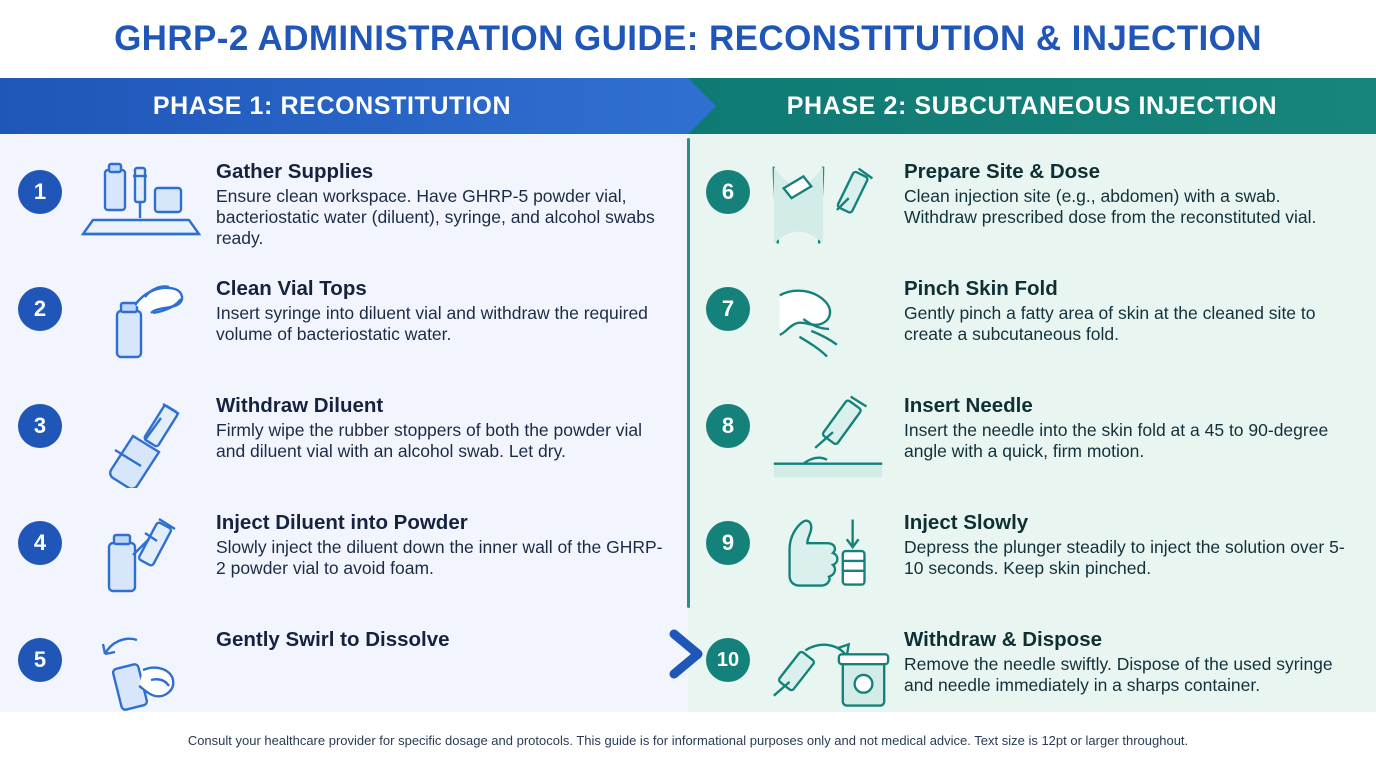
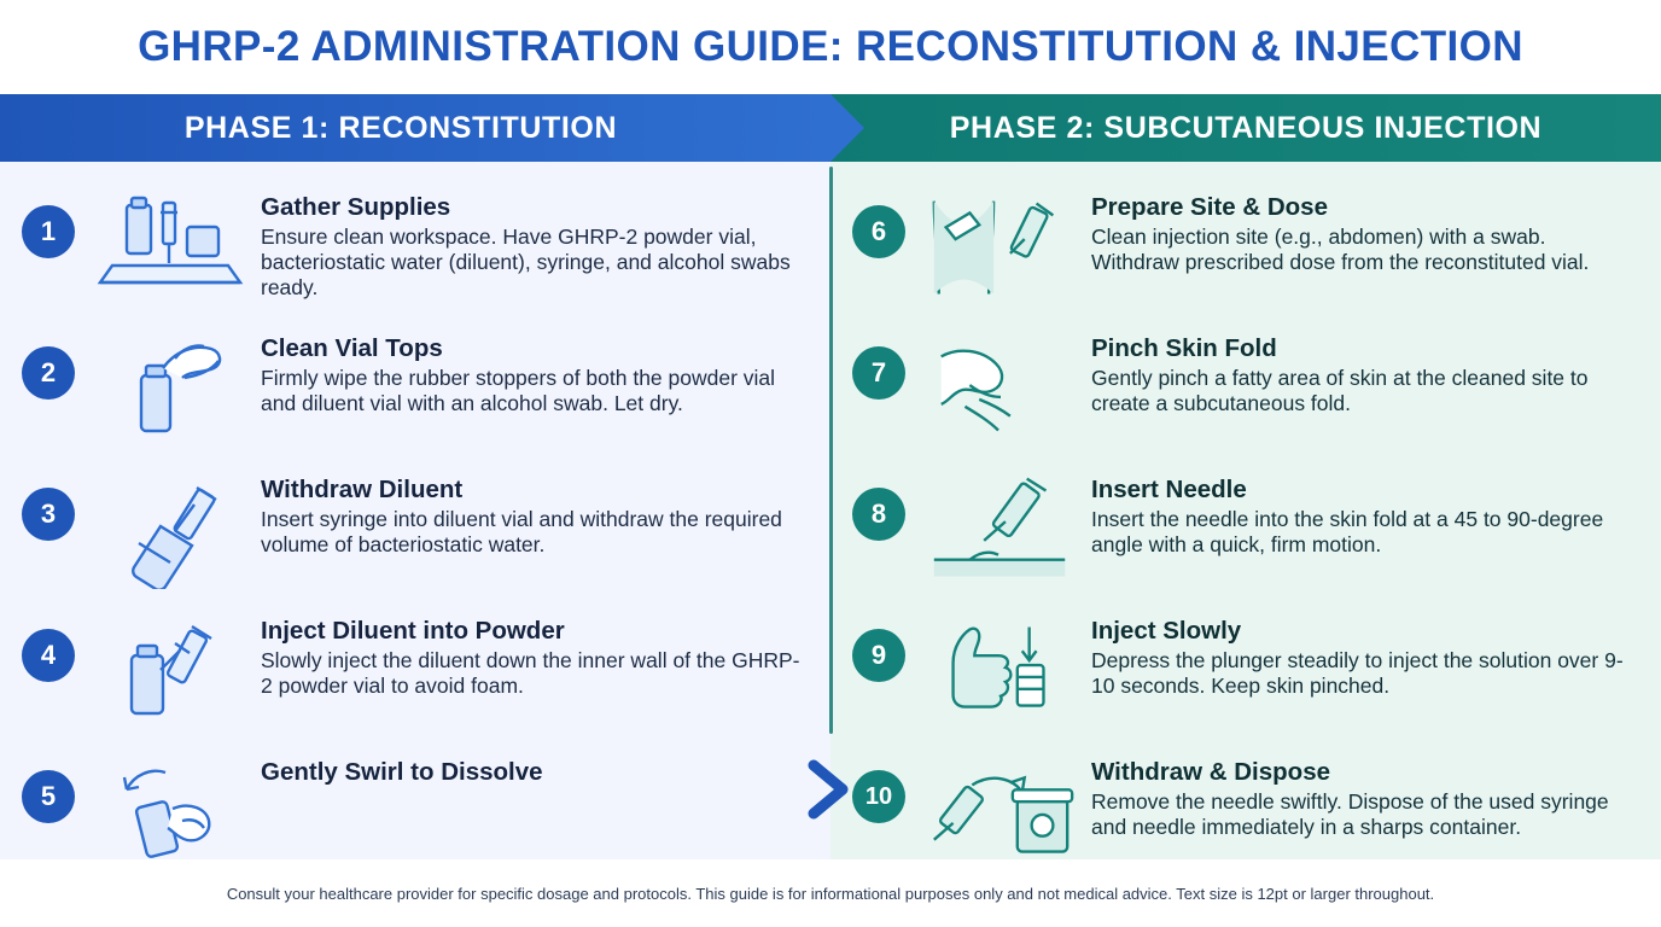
  GHRP-2 ADMINISTRATION GUIDE: RECONSTITUTION & INJECTION
  PHASE 1: RECONSTITUTION
  PHASE 2: SUBCUTANEOUS INJECTION
  1
  Gather Supplies
- Ensure clean workspace. Have GHRP-5 powder vial, bacteriostatic water (diluent), syringe, and alcohol swabs ready.
+ Ensure clean workspace. Have GHRP-2 powder vial, bacteriostatic water (diluent), syringe, and alcohol swabs ready.
  2
  Clean Vial Tops
- Insert syringe into diluent vial and withdraw the required volume of bacteriostatic water.
+ Firmly wipe the rubber stoppers of both the powder vial and diluent vial with an alcohol swab. Let dry.
  3
  Withdraw Diluent
- Firmly wipe the rubber stoppers of both the powder vial and diluent vial with an alcohol swab. Let dry.
+ Insert syringe into diluent vial and withdraw the required volume of bacteriostatic water.
  4
  Inject Diluent into Powder
  Slowly inject the diluent down the inner wall of the GHRP-2 powder vial to avoid foam.
  5
  Gently Swirl to Dissolve
  6
  Prepare Site & Dose
  Clean injection site (e.g., abdomen) with a swab. Withdraw prescribed dose from the reconstituted vial.
  7
  Pinch Skin Fold
  Gently pinch a fatty area of skin at the cleaned site to create a subcutaneous fold.
  8
  Insert Needle
  Insert the needle into the skin fold at a 45 to 90-degree angle with a quick, firm motion.
  9
  Inject Slowly
- Depress the plunger steadily to inject the solution over 5-10 seconds. Keep skin pinched.
+ Depress the plunger steadily to inject the solution over 9-10 seconds. Keep skin pinched.
  10
  Withdraw & Dispose
  Remove the needle swiftly. Dispose of the used syringe and needle immediately in a sharps container.
  Consult your healthcare provider for specific dosage and protocols. This guide is for informational purposes only and not medical advice. Text size is 12pt or larger throughout.
